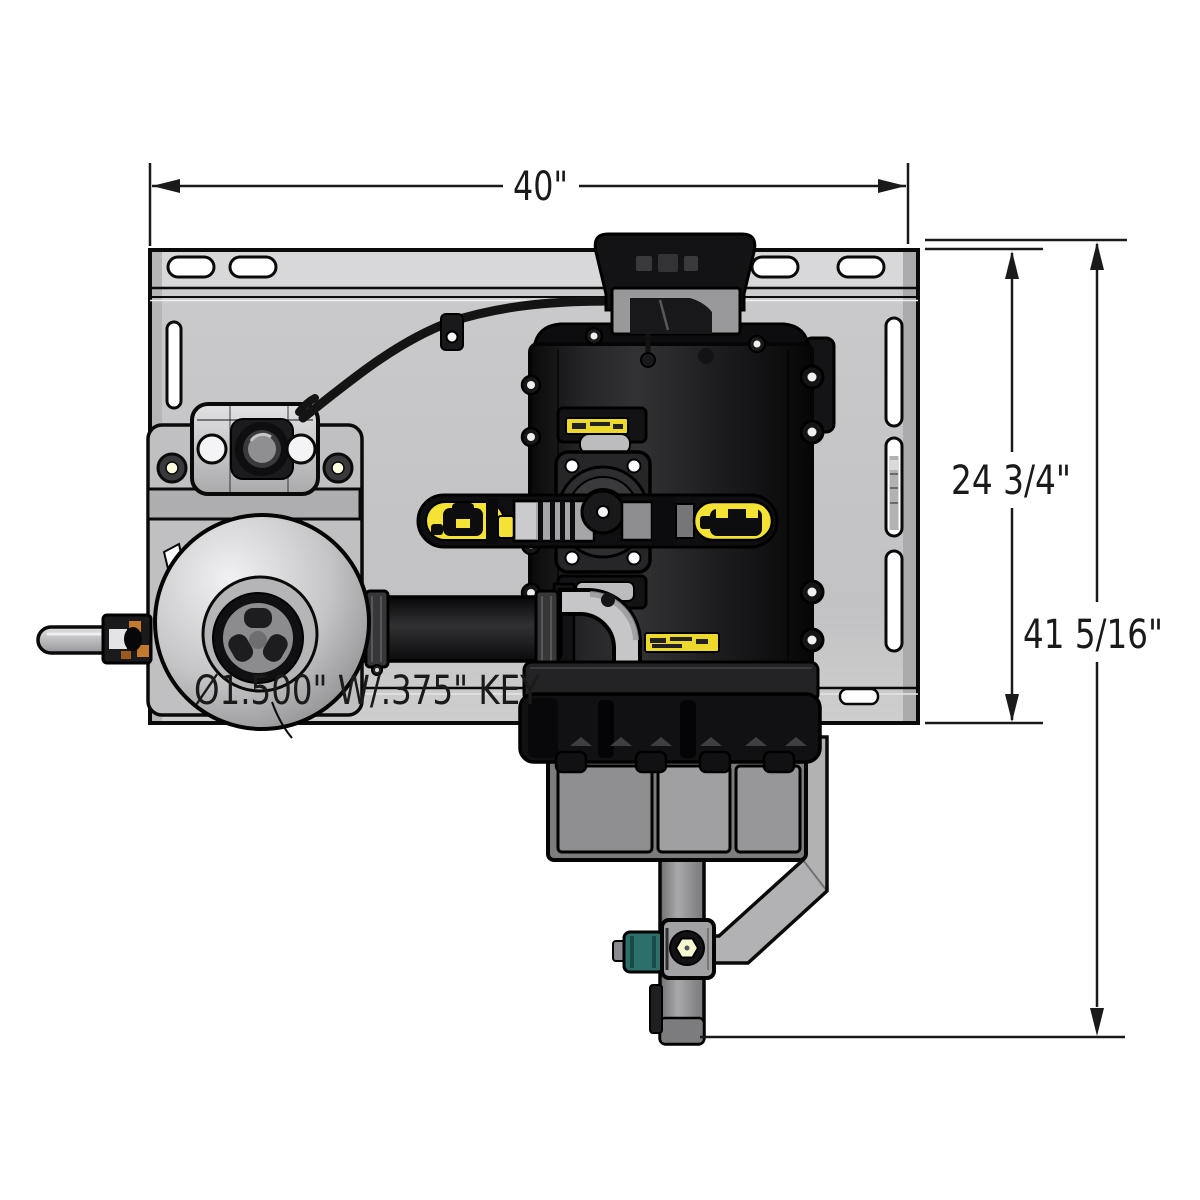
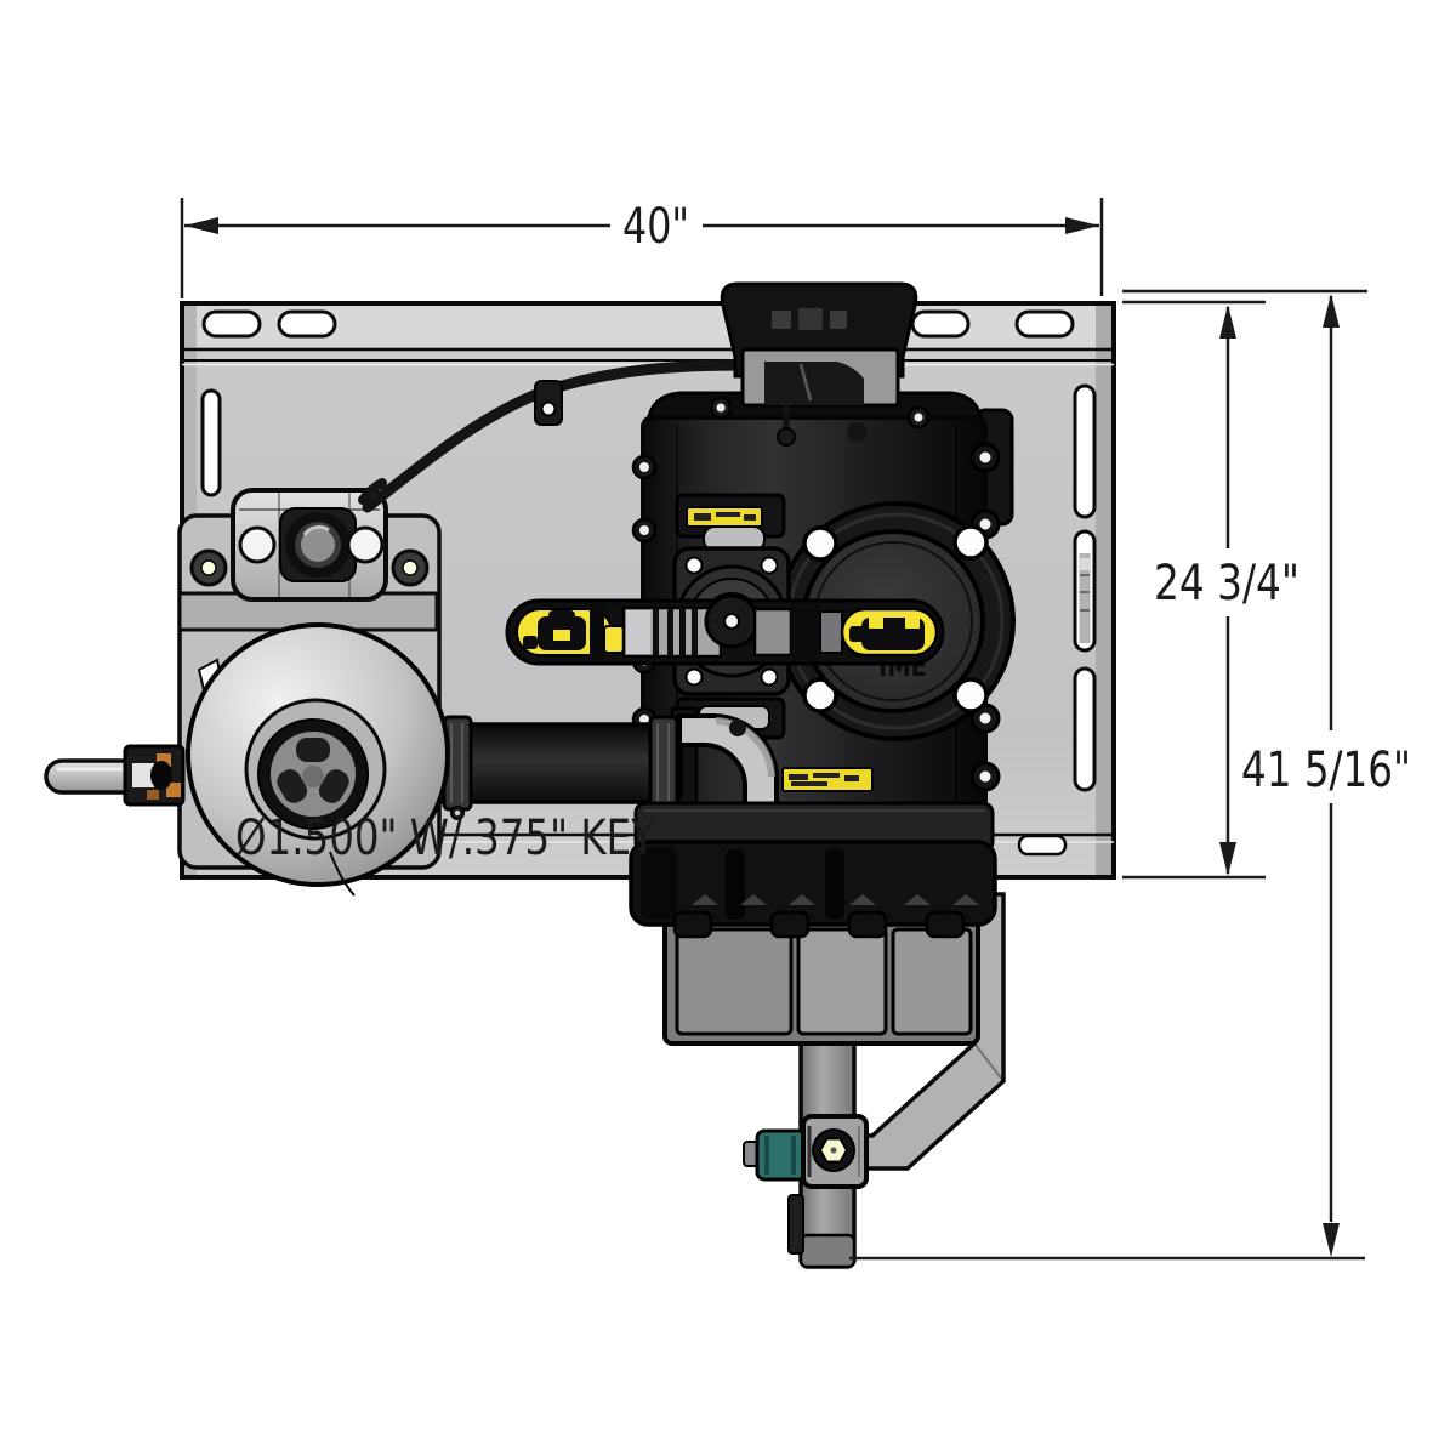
+ IME
  40"
  24 3/4"
  41 5/16"
  Ø1.500" W/.375" KEY
